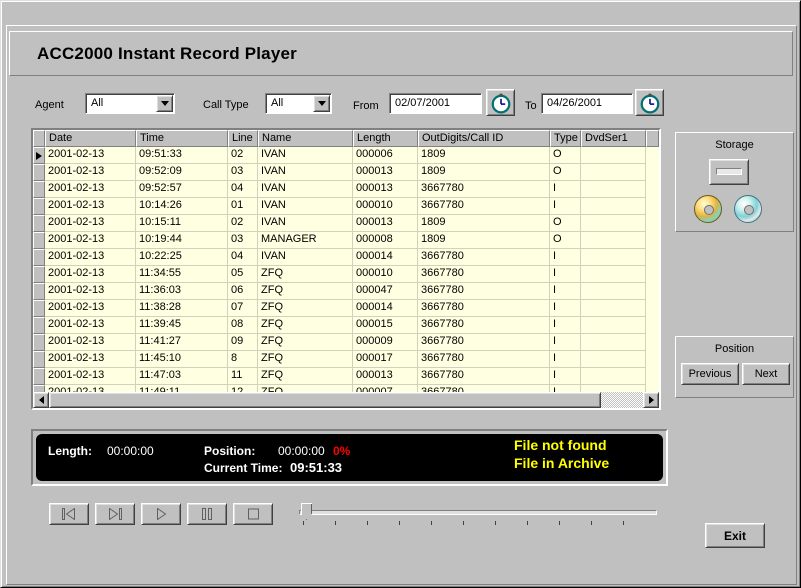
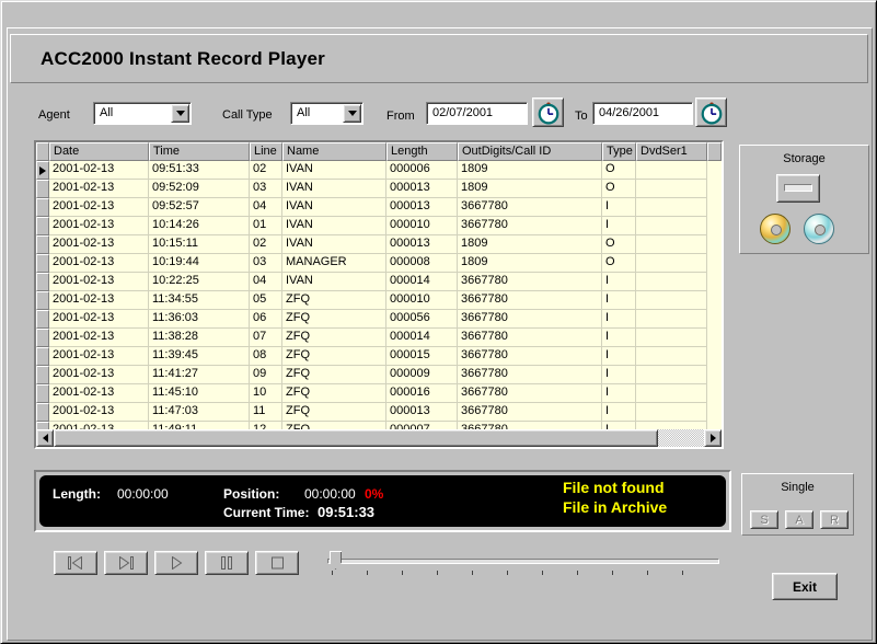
  ACC2000 Instant Record Player
  Agent
  All
  Call Type
  All
  From
  02/07/2001
  To
  04/26/2001
  Date
  Time
  Line
  Name
  Length
  OutDigits/Call ID
  Type
  DvdSer1
  2001-02-13
  09:51:33
  02
  IVAN
  000006
  1809
  O
  2001-02-13
  09:52:09
  03
  IVAN
  000013
  1809
  O
  2001-02-13
  09:52:57
  04
  IVAN
  000013
  3667780
  I
  2001-02-13
  10:14:26
  01
  IVAN
  000010
  3667780
  I
  2001-02-13
  10:15:11
  02
  IVAN
  000013
  1809
  O
  2001-02-13
  10:19:44
  03
  MANAGER
  000008
  1809
  O
  2001-02-13
  10:22:25
  04
  IVAN
  000014
  3667780
  I
  2001-02-13
  11:34:55
  05
  ZFQ
  000010
  3667780
  I
  2001-02-13
  11:36:03
  06
  ZFQ
- 000047
+ 000056
  3667780
  I
  2001-02-13
  11:38:28
  07
  ZFQ
  000014
  3667780
  I
  2001-02-13
  11:39:45
  08
  ZFQ
  000015
  3667780
  I
  2001-02-13
  11:41:27
  09
  ZFQ
  000009
  3667780
  I
  2001-02-13
  11:45:10
- 8
+ 10
  ZFQ
- 000017
+ 000016
  3667780
  I
  2001-02-13
  11:47:03
  11
  ZFQ
  000013
  3667780
  I
  Storage
- Position
- Previous
- Next
  Length:
  00:00:00
  Position:
  00:00:00
  0%
  Current Time:
  09:51:33
  File not found
  File in Archive
+ Single
+ S
+ A
+ R
  Exit
